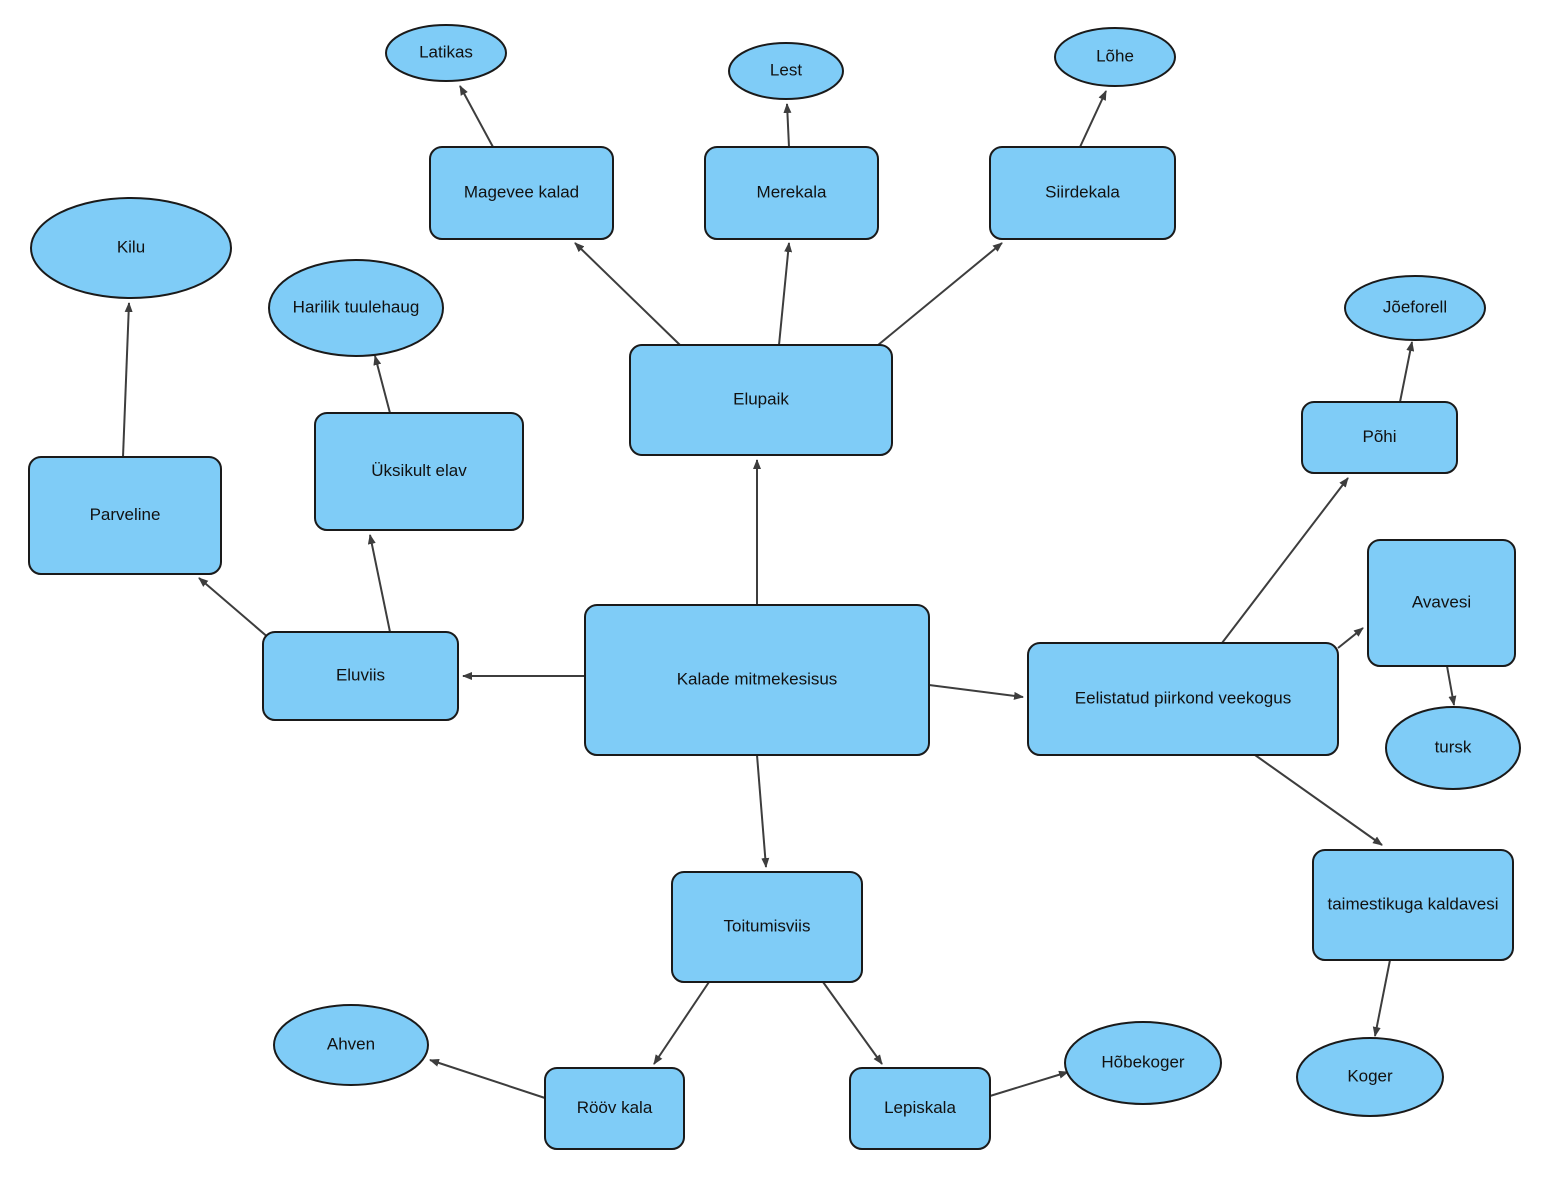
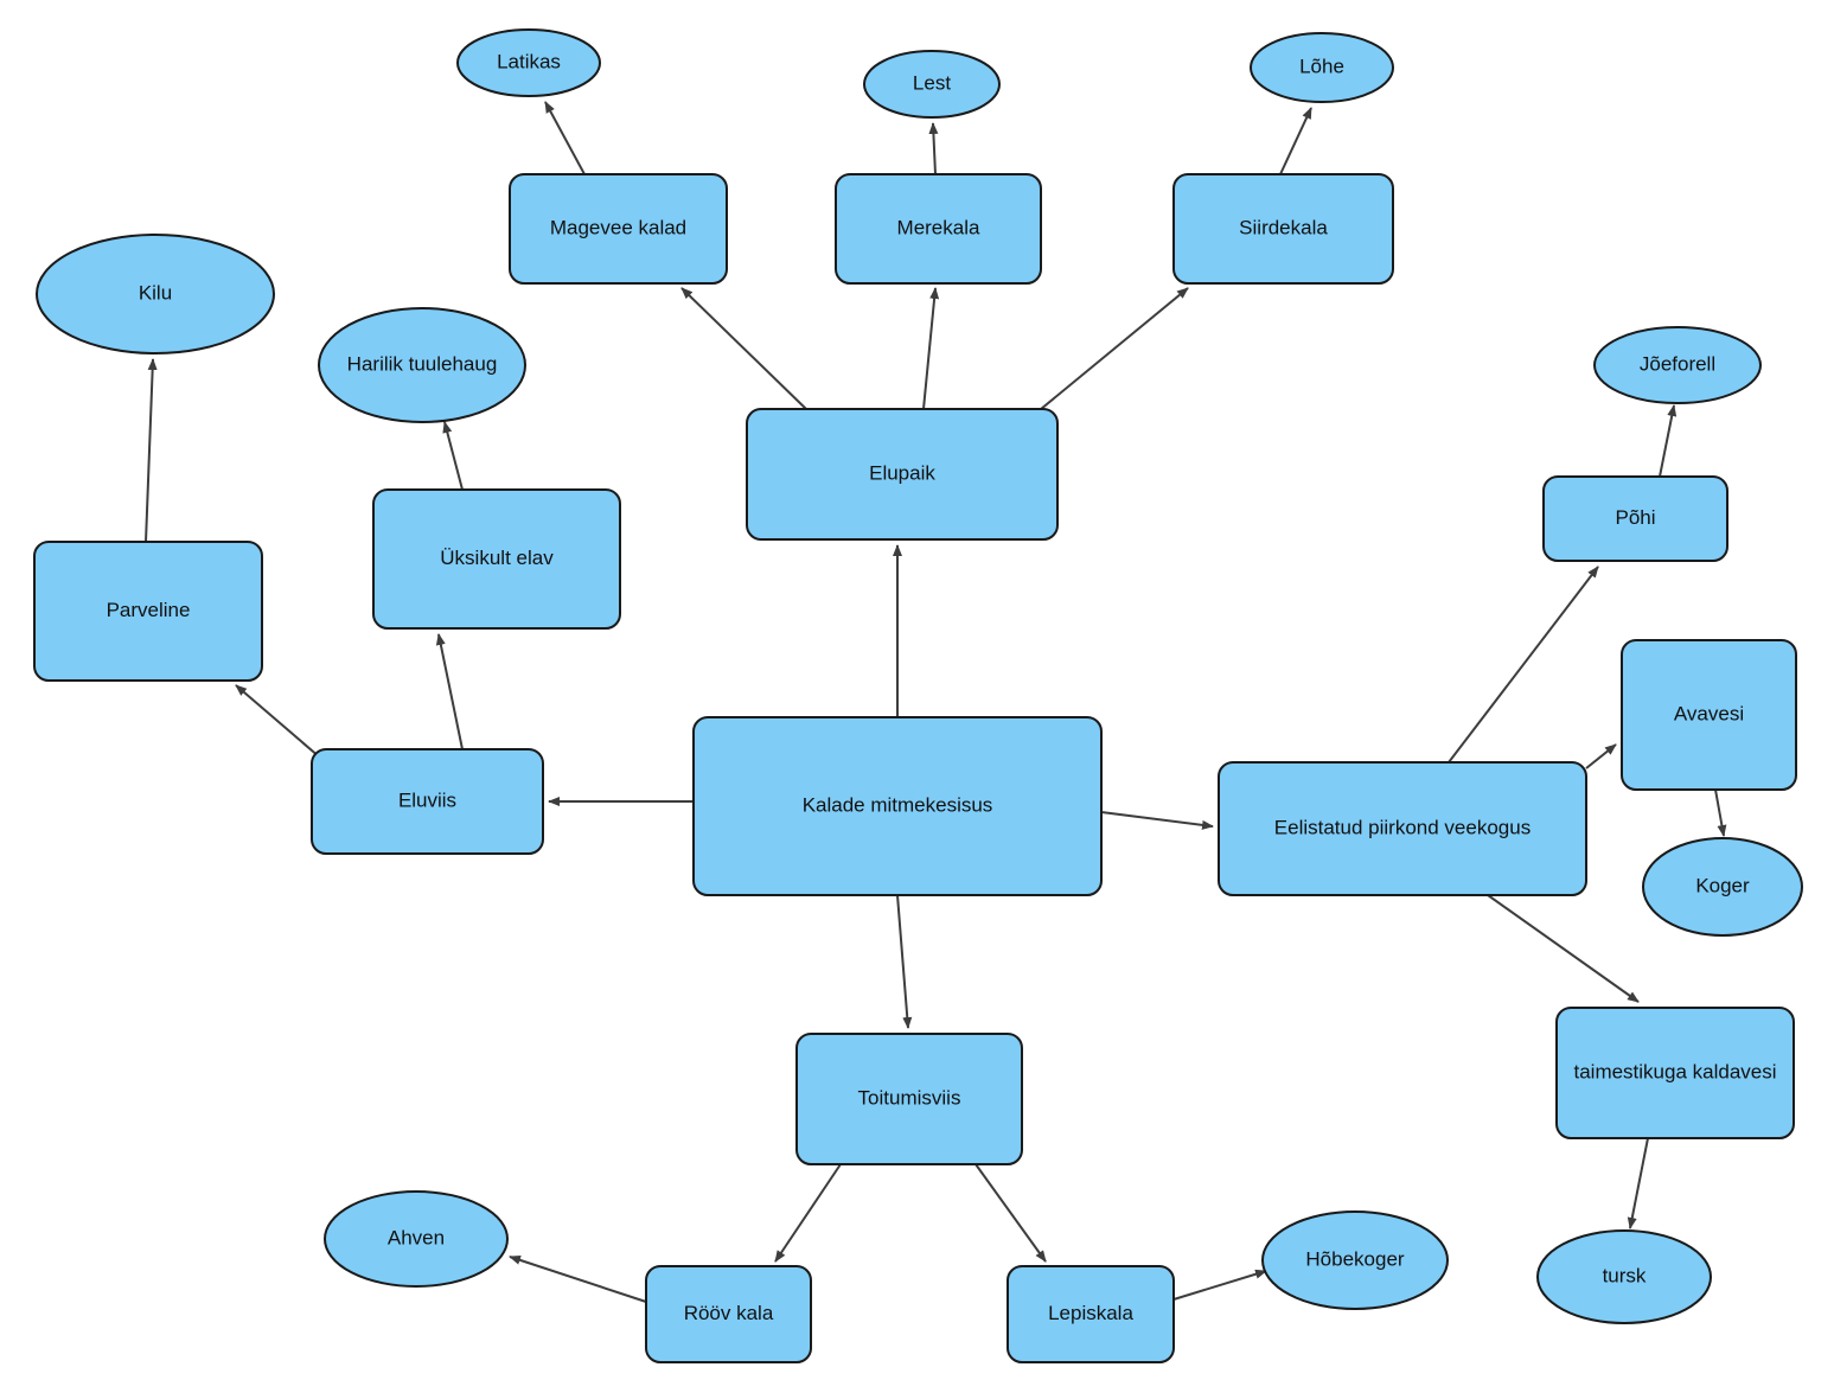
  Latikas
  Lest
  Lõhe
  Kilu
  Harilik tuulehaug
  Jõeforell
- tursk
+ Koger
  Ahven
  Hõbekoger
- Koger
+ tursk
  Magevee kalad
  Merekala
  Siirdekala
  Elupaik
  Põhi
  Üksikult elav
  Parveline
  Avavesi
  Eluviis
  Kalade mitmekesisus
  Eelistatud piirkond veekogus
  taimestikuga kaldavesi
  Toitumisviis
  Rööv kala
  Lepiskala
